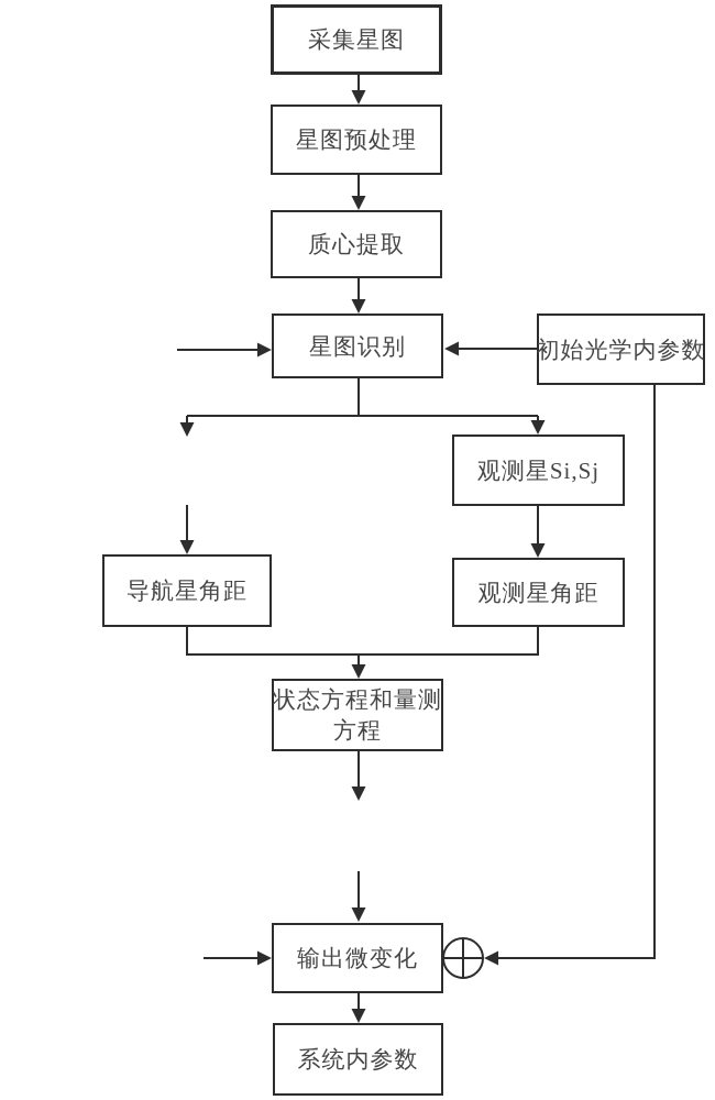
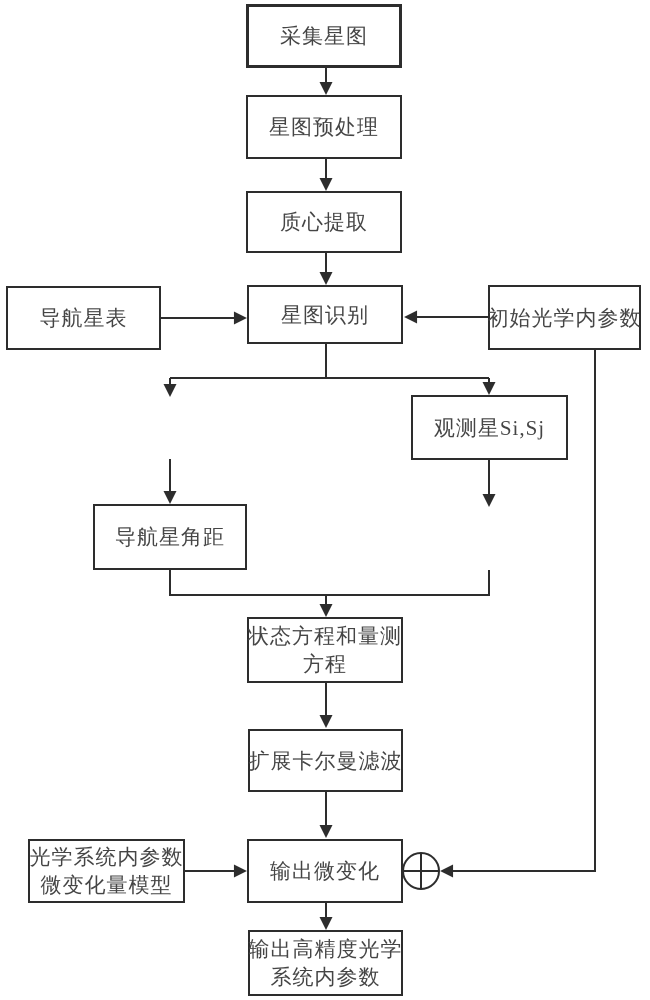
  采集星图
  星图预处理
  质心提取
  星图识别
+ 导航星表
  初始光学内参数
  观测星Si,Sj
  导航星角距
- 观测星角距
  状态方程和量测
  方程
+ 扩展卡尔曼滤波
+ 光学系统内参数
+ 微变化量模型
  输出微变化
+ 输出高精度光学
  系统内参数
